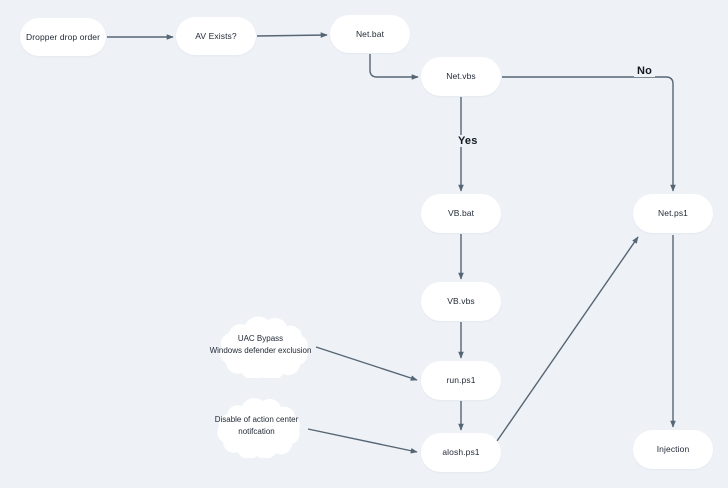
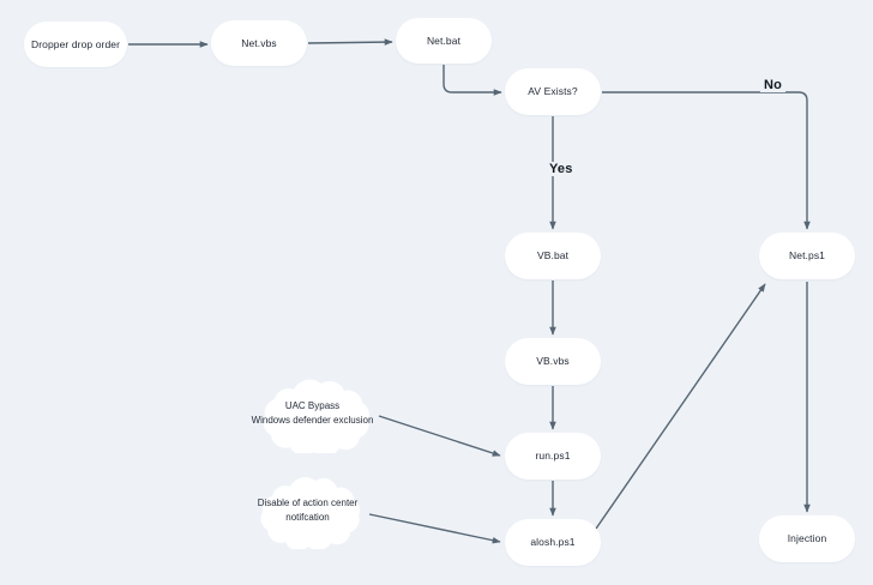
  Dropper drop order
- AV Exists?
+ Net.vbs
  Net.bat
- Net.vbs
+ AV Exists?
  VB.bat
  VB.vbs
  run.ps1
  alosh.ps1
  Net.ps1
  Injection
  UAC Bypass
  Windows defender exclusion
  Disable of action center
  notifcation
  Yes
  No
